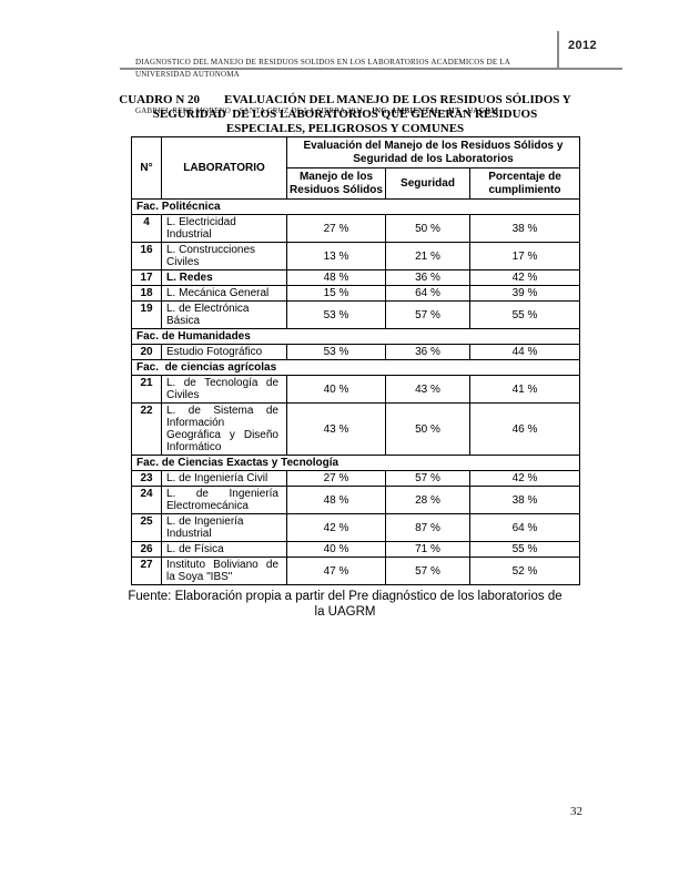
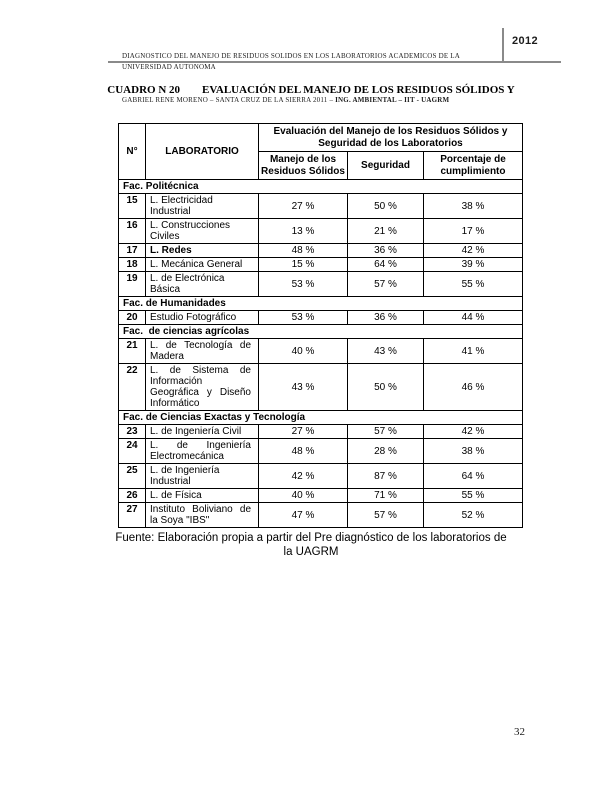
  DIAGNOSTICO DEL MANEJO DE RESIDUOS SOLIDOS EN LOS LABORATORIOS ACADEMICOS DE LA UNIVERSIDAD AUTONOMA
  GABRIEL RENE MORENO – SANTA CRUZ DE LA SIERRA 2011 – ING. AMBIENTAL – IIT - UAGRM
  2012
  CUADRO N 20 EVALUACIÓN DEL MANEJO DE LOS RESIDUOS SÓLIDOS Y
- SEGURIDAD DE LOS LABORATORIOS QUE GENERAN RESIDUOS
- ESPECIALES, PELIGROSOS Y COMUNES
  N°	LABORATORIO	Evaluación del Manejo de los Residuos Sólidos y Seguridad de los Laboratorios
  Manejo de los Residuos Sólidos	Seguridad	Porcentaje de cumplimiento
  Fac. Politécnica
- 4	L. Electricidad Industrial	27 %	50 %	38 %
+ 15	L. Electricidad Industrial	27 %	50 %	38 %
  16	L. Construcciones Civiles	13 %	21 %	17 %
  17	L. Redes	48 %	36 %	42 %
  18	L. Mecánica General	15 %	64 %	39 %
  19	L. de Electrónica Básica	53 %	57 %	55 %
  Fac. de Humanidades
  20	Estudio Fotográfico	53 %	36 %	44 %
  Fac. de ciencias agrícolas
- 21	L. de Tecnología de Civiles	40 %	43 %	41 %
+ 21	L. de Tecnología de Madera	40 %	43 %	41 %
  22	L. de Sistema de Información Geográfica y Diseño Informático	43 %	50 %	46 %
  Fac. de Ciencias Exactas y Tecnología
  23	L. de Ingeniería Civil	27 %	57 %	42 %
  24	L. de Ingeniería Electromecánica	48 %	28 %	38 %
  25	L. de Ingeniería Industrial	42 %	87 %	64 %
  26	L. de Física	40 %	71 %	55 %
  27	Instituto Boliviano de la Soya "IBS"	47 %	57 %	52 %
  Fuente: Elaboración propia a partir del Pre diagnóstico de los laboratorios de
  la UAGRM
  32
